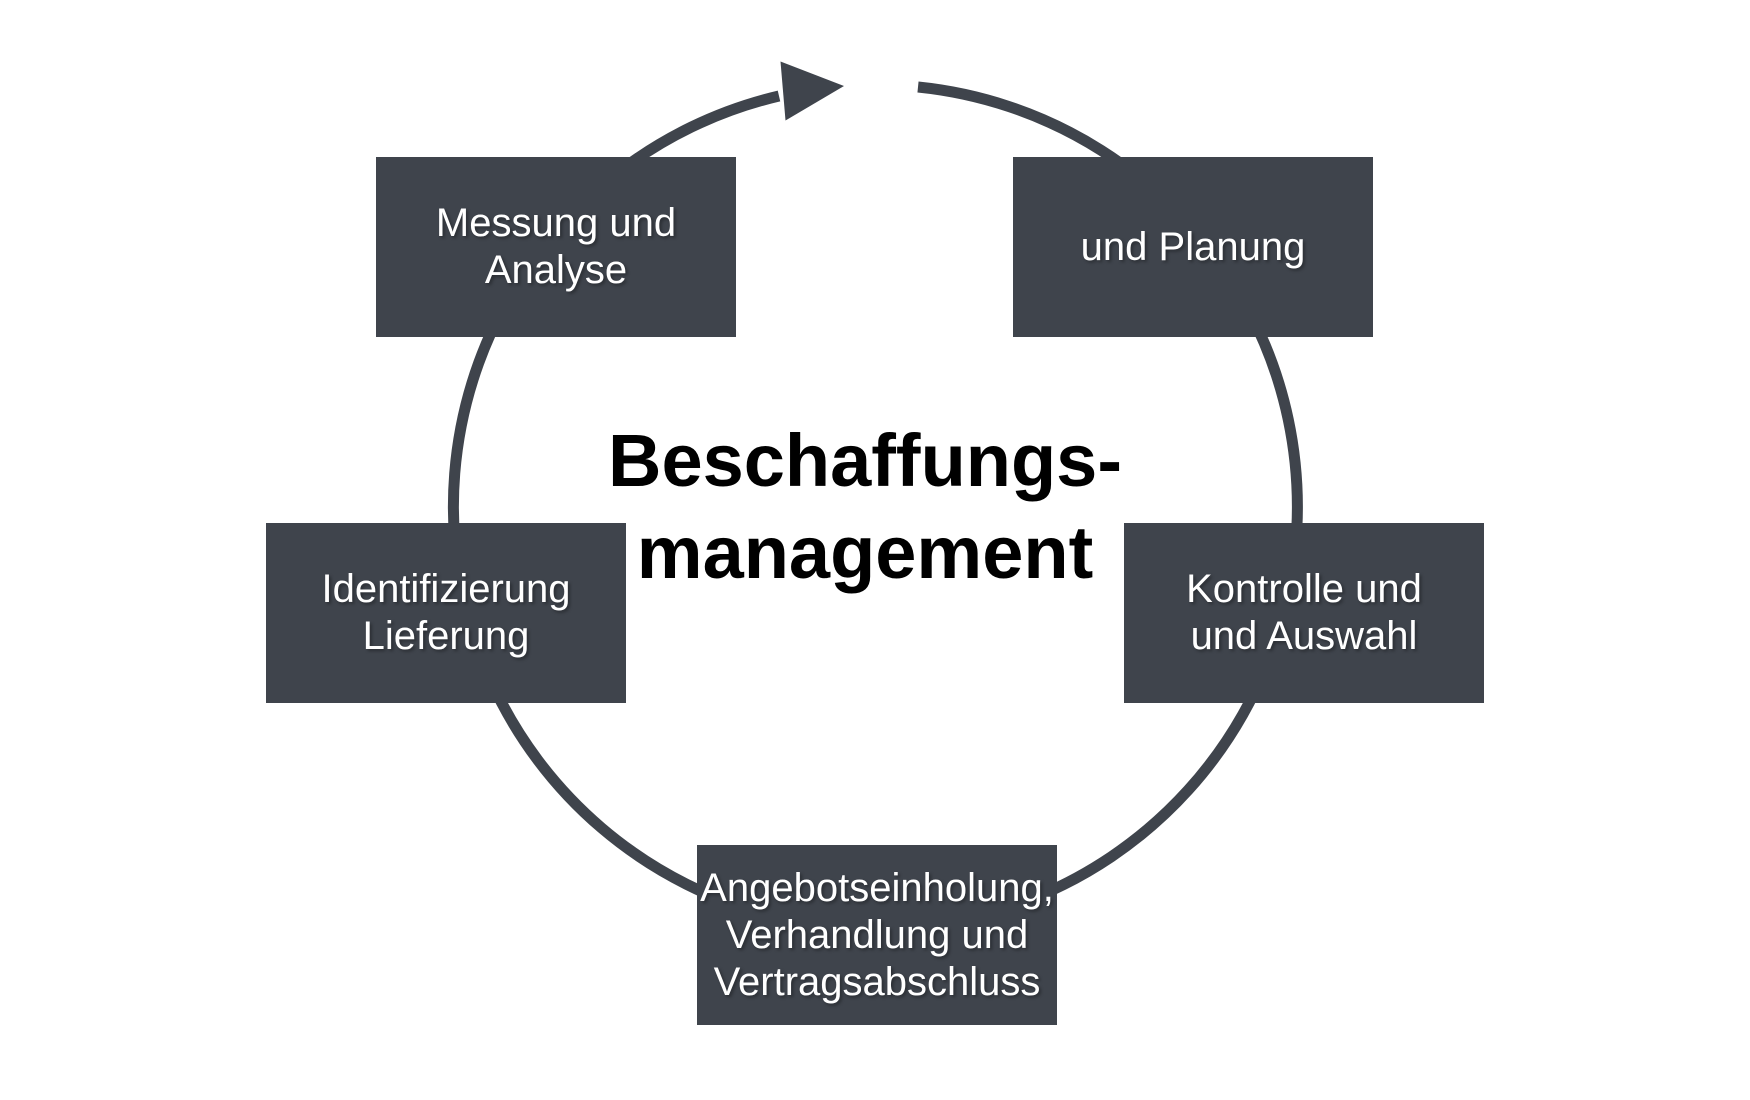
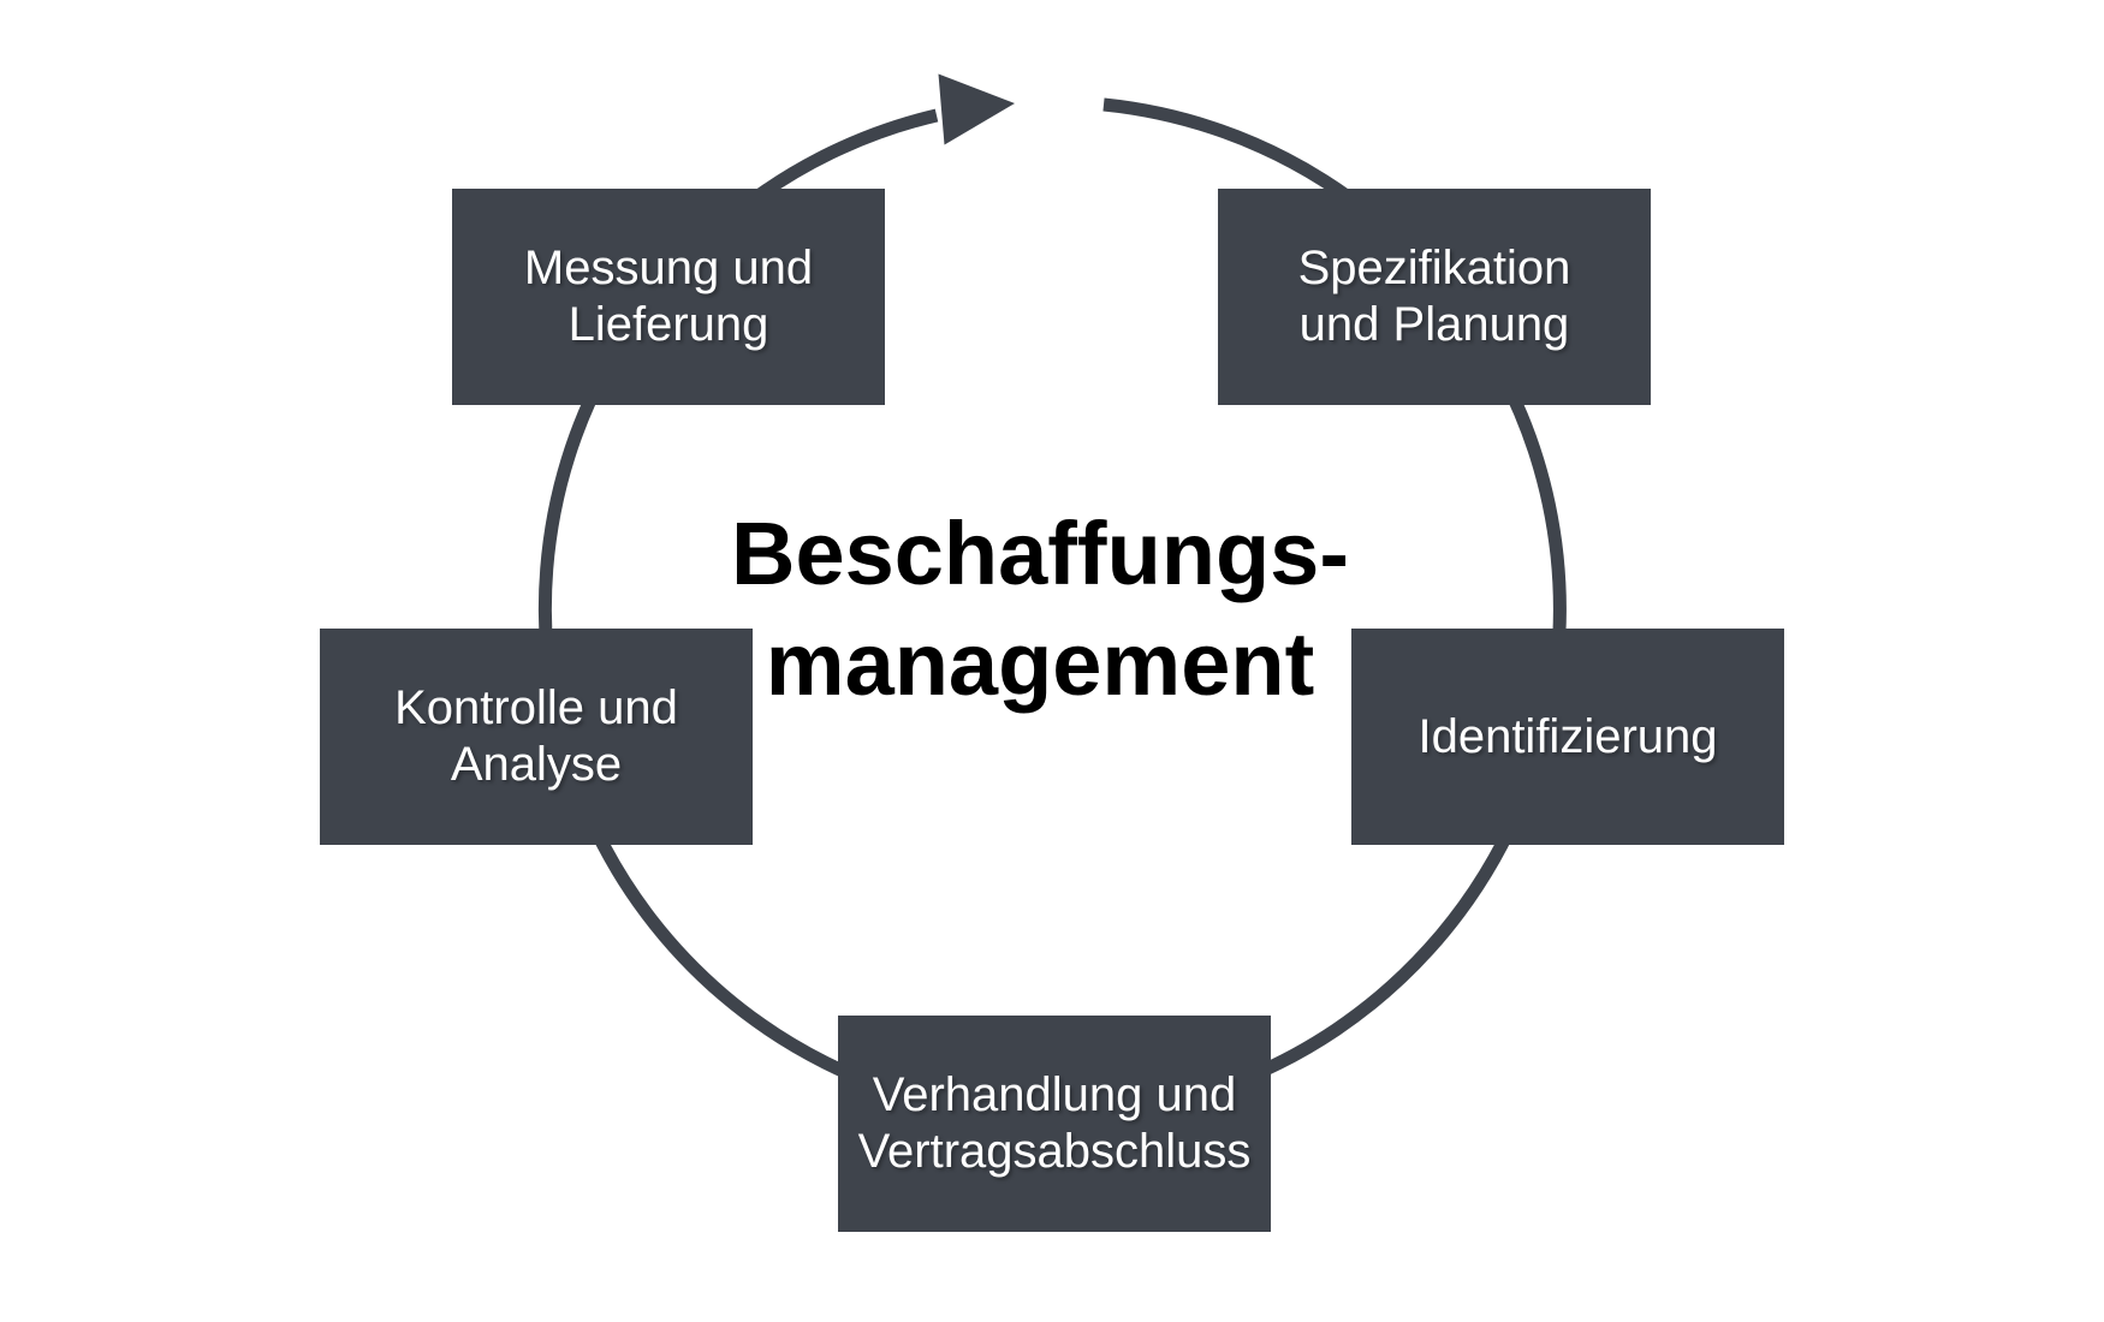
+ Spezifikation
  und Planung
- Kontrolle und
+ Identifizierung
- und Auswahl
- Angebotseinholung,
  Verhandlung und
  Vertragsabschluss
- Identifizierung
+ Kontrolle und
- Lieferung
+ Analyse
  Messung und
- Analyse
+ Lieferung
  Beschaffungs-
  management
